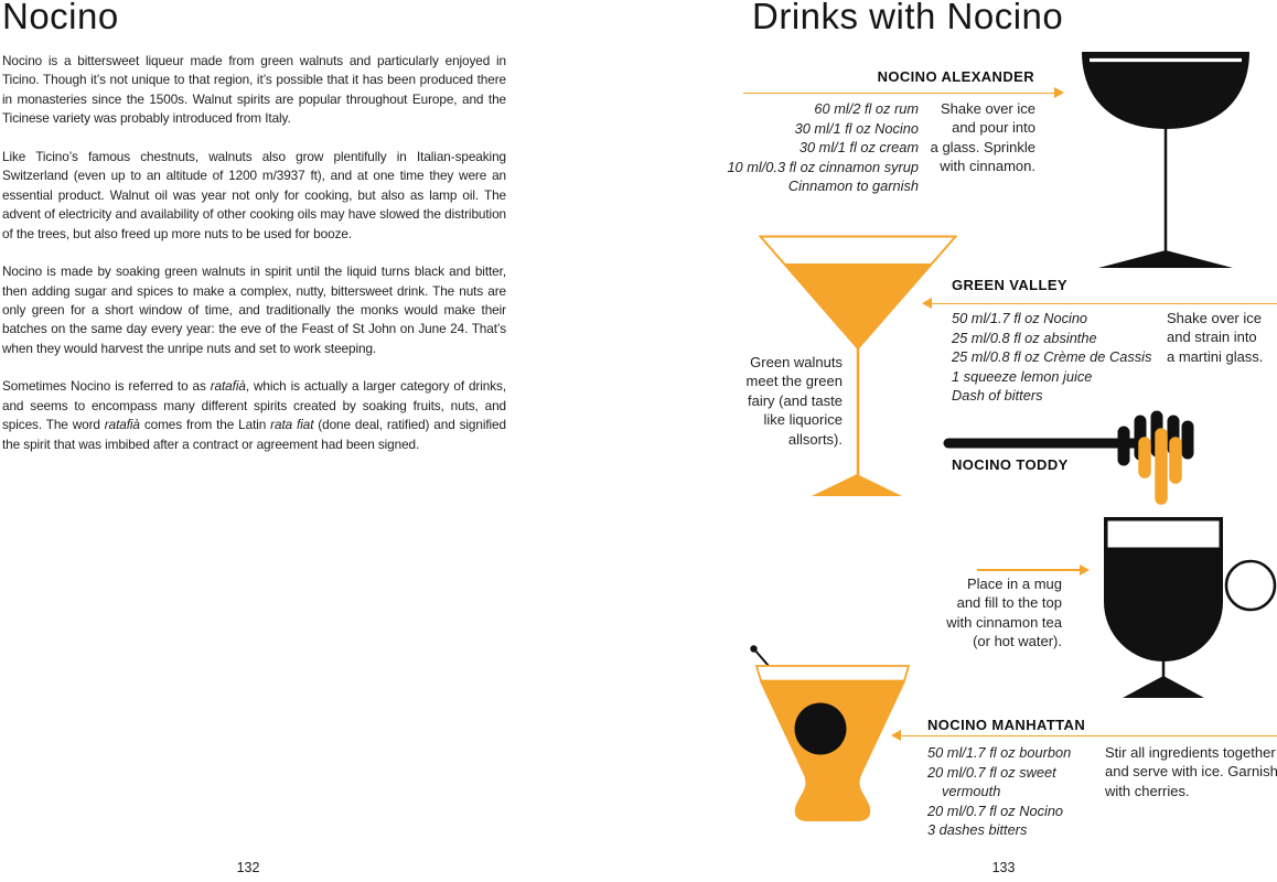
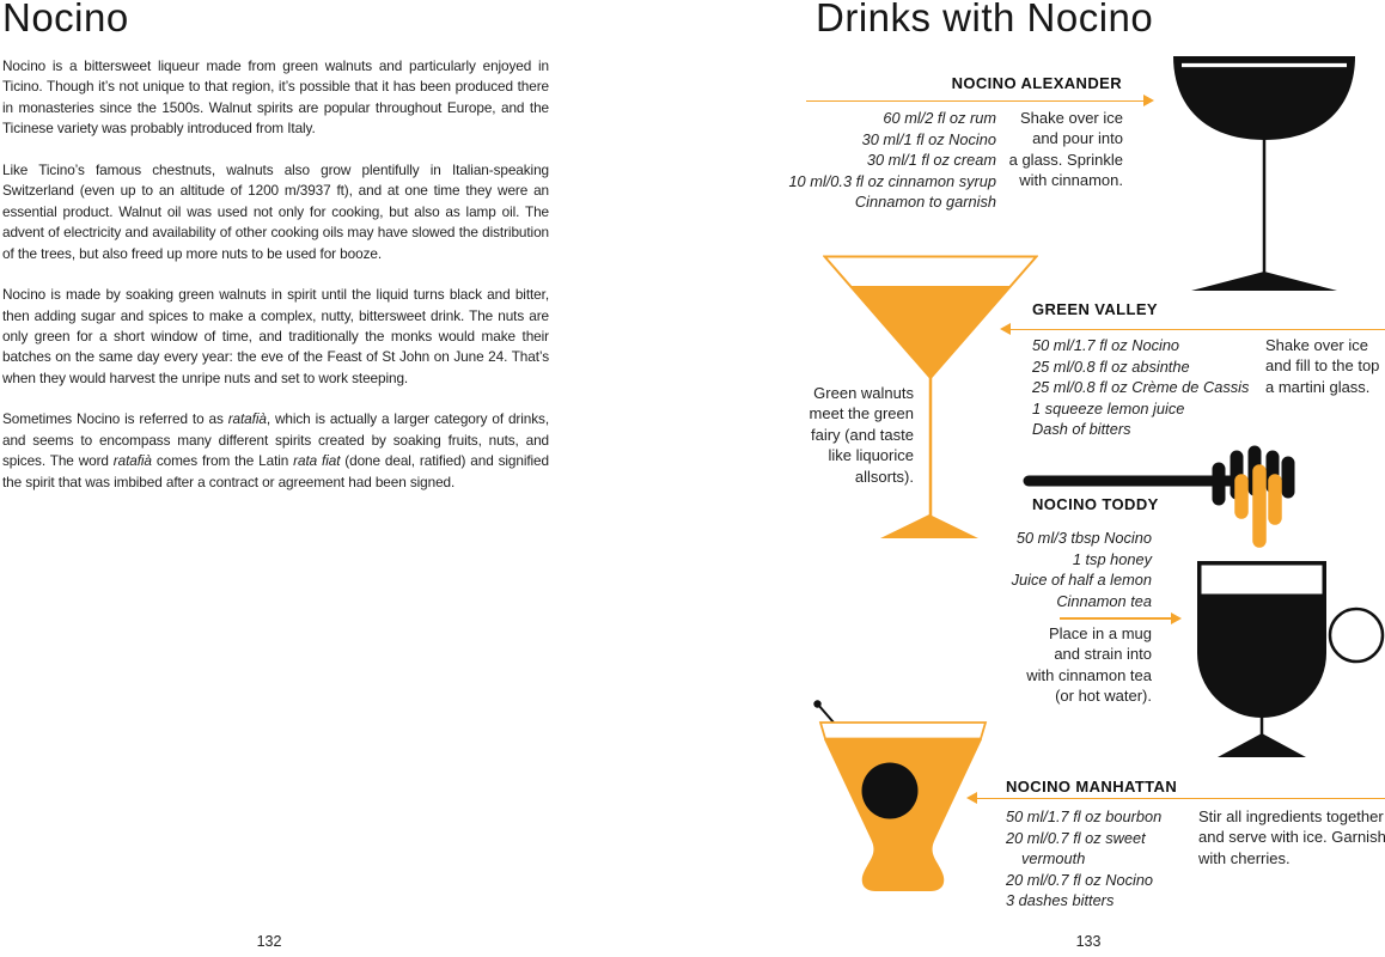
  Nocino
  Nocino is a bittersweet liqueur made from green walnuts and particularly enjoyed in Ticino. Though it’s not unique to that region, it’s possible that it has been produced there in monasteries since the 1500s. Walnut spirits are popular throughout Europe, and the Ticinese variety was probably introduced from Italy.
- Like Ticino’s famous chestnuts, walnuts also grow plentifully in Italian-speaking Switzerland (even up to an altitude of 1200 m/3937 ft), and at one time they were an essential product. Walnut oil was year not only for cooking, but also as lamp oil. The advent of electricity and availability of other cooking oils may have slowed the distribution of the trees, but also freed up more nuts to be used for booze.
+ Like Ticino’s famous chestnuts, walnuts also grow plentifully in Italian-speaking Switzerland (even up to an altitude of 1200 m/3937 ft), and at one time they were an essential product. Walnut oil was used not only for cooking, but also as lamp oil. The advent of electricity and availability of other cooking oils may have slowed the distribution of the trees, but also freed up more nuts to be used for booze.
  Nocino is made by soaking green walnuts in spirit until the liquid turns black and bitter, then adding sugar and spices to make a complex, nutty, bittersweet drink. The nuts are only green for a short window of time, and traditionally the monks would make their batches on the same day every year: the eve of the Feast of St John on June 24. That’s when they would harvest the unripe nuts and set to work steeping.
  Sometimes Nocino is referred to as ratafià, which is actually a larger category of drinks, and seems to encompass many different spirits created by soaking fruits, nuts, and spices. The word ratafià comes from the Latin rata fiat (done deal, ratified) and signified the spirit that was imbibed after a contract or agreement had been signed.
  132
  Drinks with Nocino
  NOCINO ALEXANDER
  60 ml/2 fl oz rum
  30 ml/1 fl oz Nocino
  30 ml/1 fl oz cream
  10 ml/0.3 fl oz cinnamon syrup
  Cinnamon to garnish
  Shake over ice
  and pour into
  a glass. Sprinkle
  with cinnamon.
  Green walnuts
  meet the green
  fairy (and taste
  like liquorice
  allsorts).
  GREEN VALLEY
  50 ml/1.7 fl oz Nocino
  25 ml/0.8 fl oz absinthe
  25 ml/0.8 fl oz Crème de Cassis
  1 squeeze lemon juice
  Dash of bitters
  Shake over ice
- and strain into
+ and fill to the top
  a martini glass.
  NOCINO TODDY
+ 50 ml/3 tbsp Nocino
+ 1 tsp honey
+ Juice of half a lemon
+ Cinnamon tea
  Place in a mug
- and fill to the top
+ and strain into
  with cinnamon tea
  (or hot water).
  NOCINO MANHATTAN
  50 ml/1.7 fl oz bourbon
  20 ml/0.7 fl oz sweet vermouth
  20 ml/0.7 fl oz Nocino
  3 dashes bitters
  Stir all ingredients together
  and serve with ice. Garnish
  with cherries.
  133
